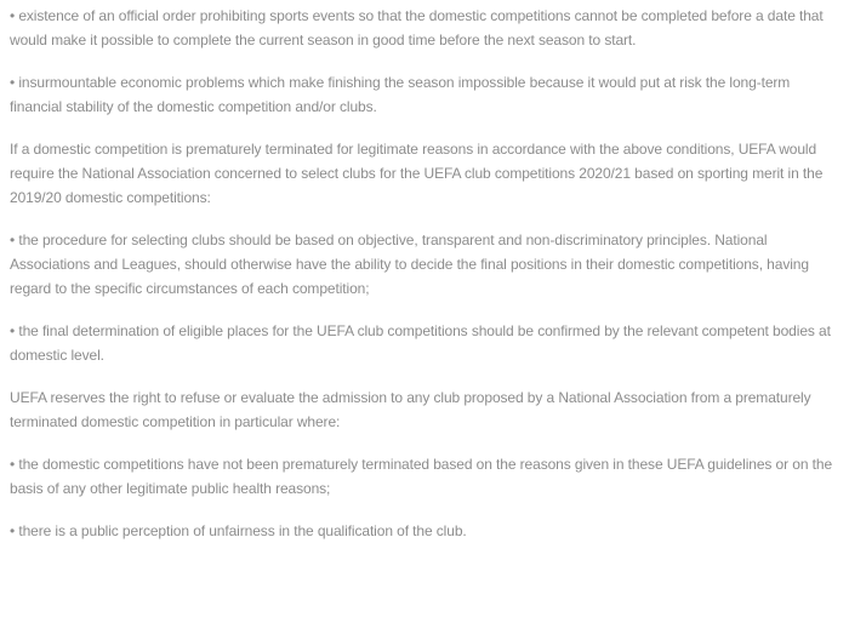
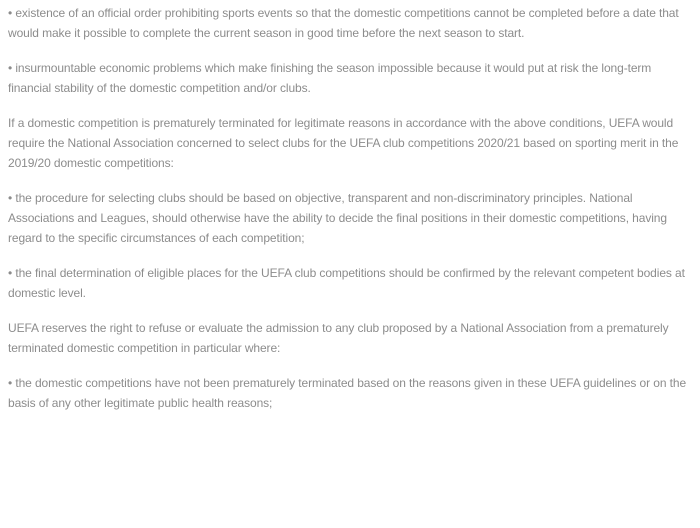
  • existence of an official order prohibiting sports events so that the domestic competitions cannot be completed before a date that
  would make it possible to complete the current season in good time before the next season to start.
  • insurmountable economic problems which make finishing the season impossible because it would put at risk the long-term
  financial stability of the domestic competition and/or clubs.
  If a domestic competition is prematurely terminated for legitimate reasons in accordance with the above conditions, UEFA would
  require the National Association concerned to select clubs for the UEFA club competitions 2020/21 based on sporting merit in the
  2019/20 domestic competitions:
  • the procedure for selecting clubs should be based on objective, transparent and non-discriminatory principles. National
  Associations and Leagues, should otherwise have the ability to decide the final positions in their domestic competitions, having
  regard to the specific circumstances of each competition;
  • the final determination of eligible places for the UEFA club competitions should be confirmed by the relevant competent bodies at
  domestic level.
  UEFA reserves the right to refuse or evaluate the admission to any club proposed by a National Association from a prematurely
  terminated domestic competition in particular where:
  • the domestic competitions have not been prematurely terminated based on the reasons given in these UEFA guidelines or on the
  basis of any other legitimate public health reasons;
- • there is a public perception of unfairness in the qualification of the club.
